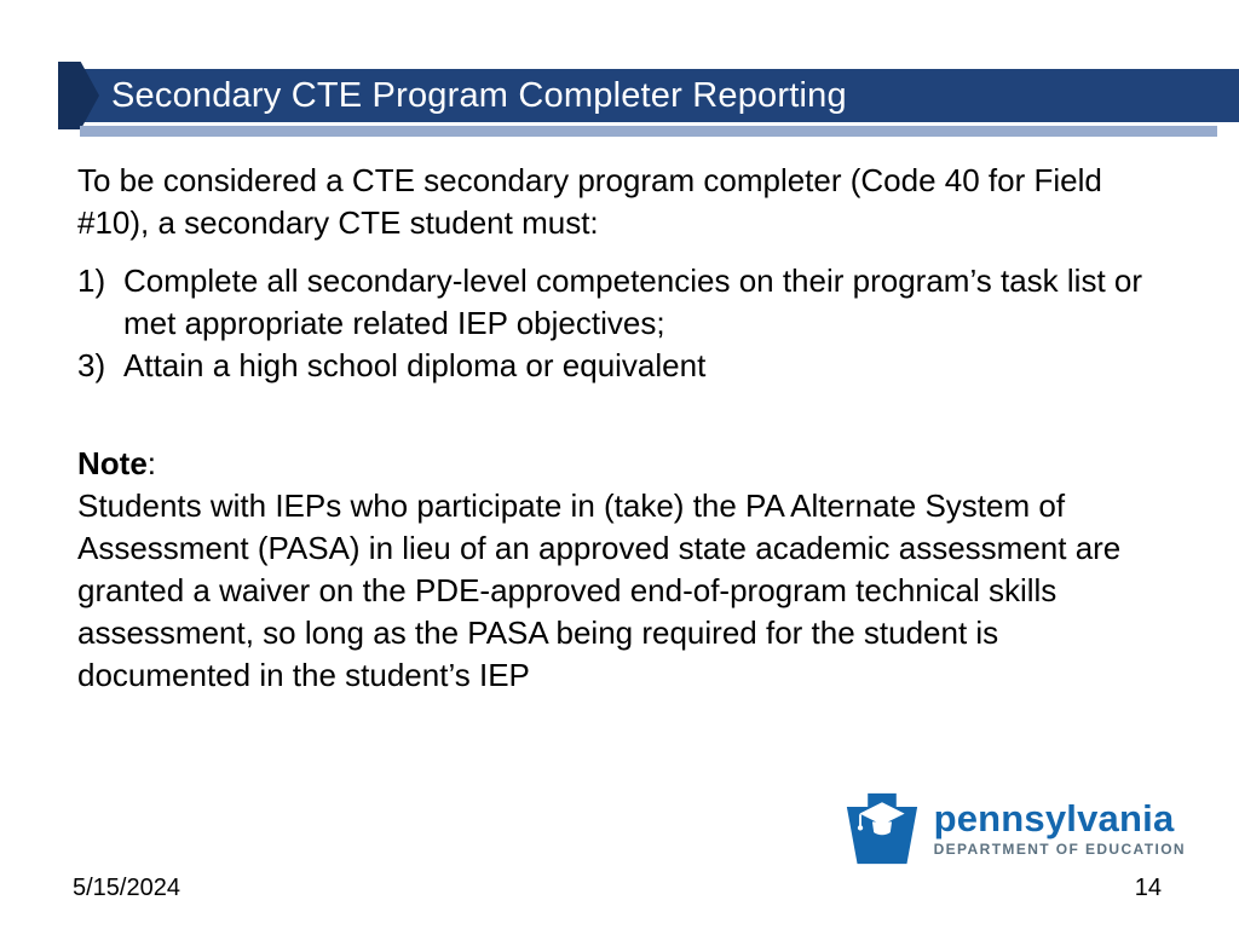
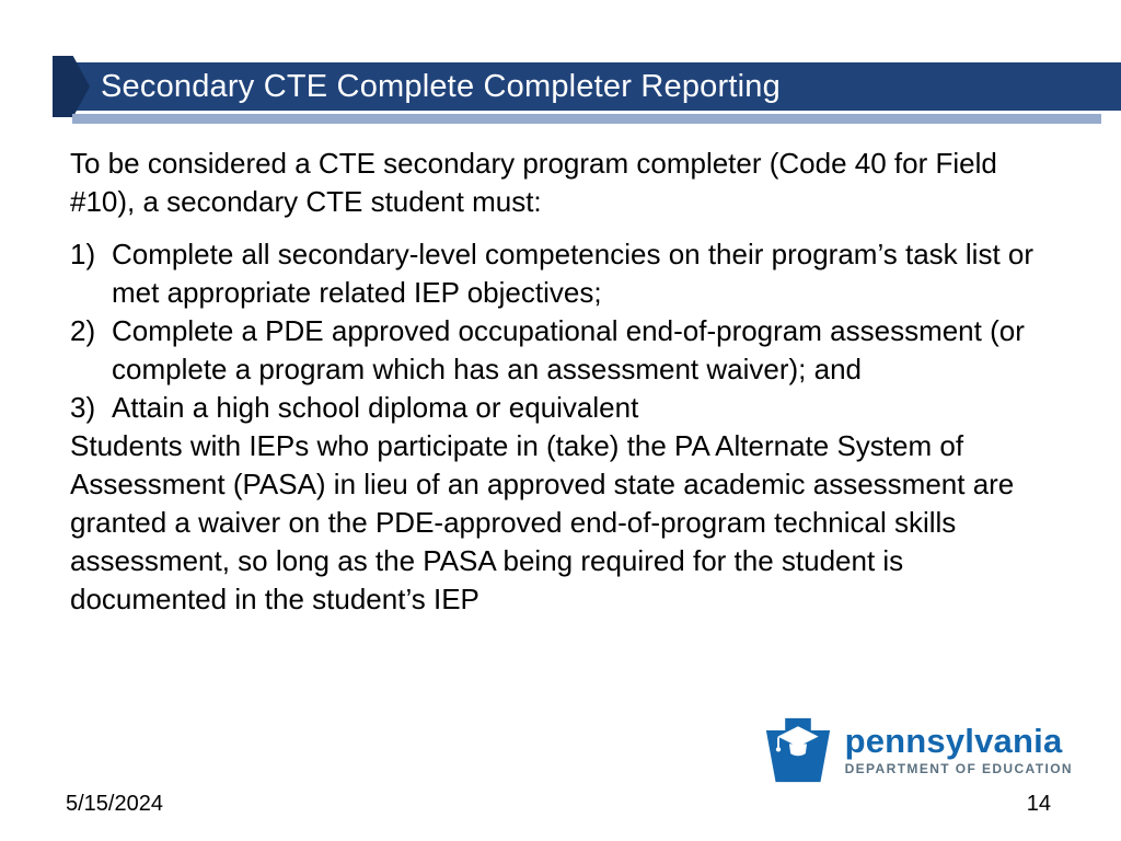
- Secondary CTE Program Completer Reporting
+ Secondary CTE Complete Completer Reporting
  To be considered a CTE secondary program completer (Code 40 for Field #10), a secondary CTE student must:
  1)
  Complete all secondary-level competencies on their program’s task list or met appropriate related IEP objectives;
+ 2)
+ Complete a PDE approved occupational end-of-program assessment (or complete a program which has an assessment waiver); and
  3)
  Attain a high school diploma or equivalent
- Note:
  Students with IEPs who participate in (take) the PA Alternate System of Assessment (PASA) in lieu of an approved state academic assessment are granted a waiver on the PDE-approved end-of-program technical skills assessment, so long as the PASA being required for the student is documented in the student’s IEP
  pennsylvania
  DEPARTMENT OF EDUCATION
  5/15/2024
  14
